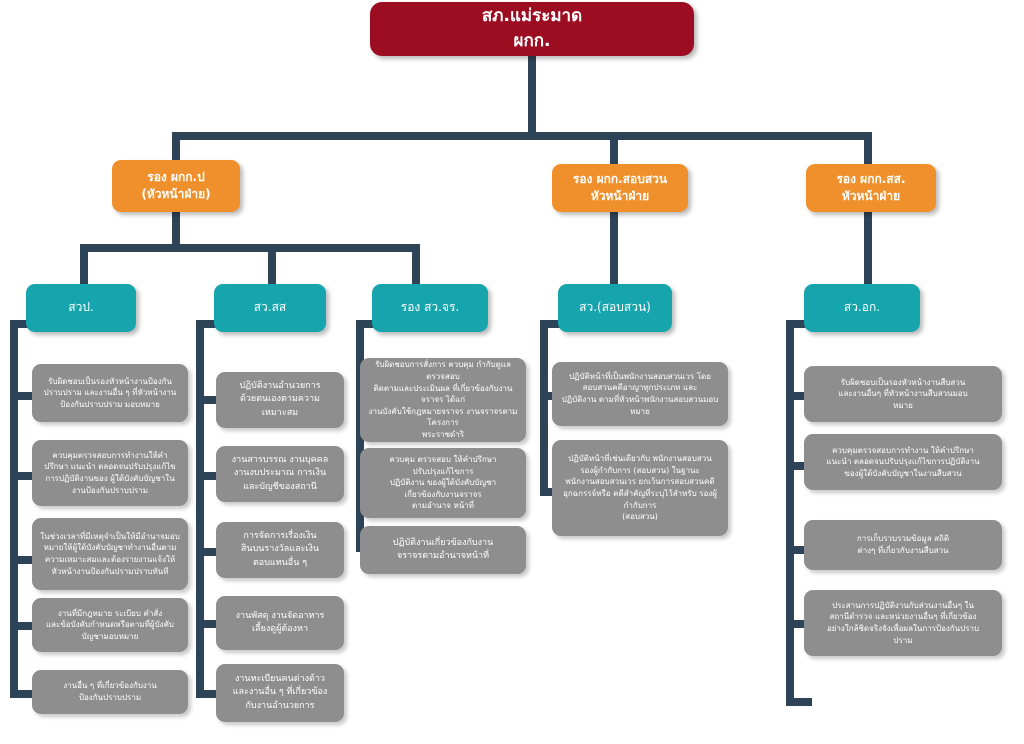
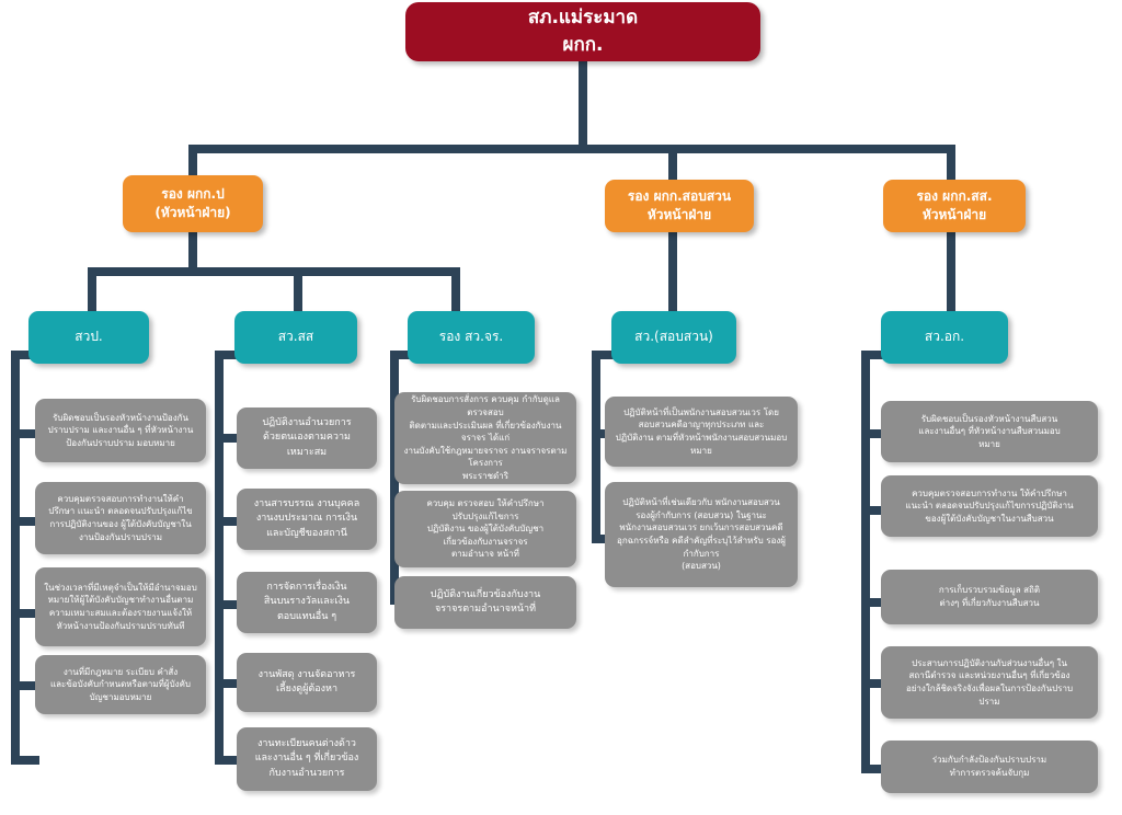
  สภ.แม่ระมาด
  ผกก.
  รอง ผกก.ป
  (หัวหน้าฝ่าย)
  รอง ผกก.สอบสวน
  หัวหน้าฝ่าย
  รอง ผกก.สส.
  หัวหน้าฝ่าย
  สวป.
  สว.สส
  รอง สว.จร.
  สว.(สอบสวน)
  สว.อก.
  รับผิดชอบเป็นรองหัวหน้างานป้องกัน
  ปราบปราม และงานอื่น ๆ ที่หัวหน้างาน
  ป้องกันปราบปราม มอบหมาย
  ควบคุมตรวจสอบการทำงานให้คำ
  ปรึกษา แนะนำ ตลอดจนปรับปรุงแก้ไข
  การปฏิบัติงานของ ผู้ใต้บังคับบัญชาใน
  งานป้องกันปราบปราม
  ในช่วงเวลาที่มีเหตุจำเป็นให้มีอำนาจมอบ
  หมายให้ผู้ใต้บังคับบัญชาทำงานอื่นตาม
  ความเหมาะสมและต้องรายงานแจ้งให้
  หัวหน้างานป้องกันปรามปราบทันที
  งานที่มีกฎหมาย ระเบียบ คำสั่ง
  และข้อบังคับกำหนดหรือตามที่ผู้บังคับ
  บัญชามอบหมาย
- งานอื่น ๆ ที่เกี่ยวข้องกับงาน
- ป้องกันปราบปราม
  ปฏิบัติงานอำนวยการ
  ด้วยตนเองตามความ
  เหมาะสม
  งานสารบรรณ งานบุคคล
  งานงบประมาณ การเงิน
  และบัญชีของสถานี
  การจัดการเรื่องเงิน
  สินบนรางวัลและเงิน
  ตอบแทนอื่น ๆ
  งานพัสดุ งานจัดอาหาร
  เลี้ยงดูผู้ต้องหา
  งานทะเบียนคนต่างด้าว
  และงานอื่น ๆ ที่เกี่ยวข้อง
  กับงานอำนวยการ
  รับผิดชอบการสั่งการ ควบคุม กำกับดูแล
  ตรวจสอบ
  ติดตามและประเมินผล ที่เกี่ยวข้องกับงาน
  จราจร ได้แก่
  งานบังคับใช้กฎหมายจราจร งานจราจรตาม
  โครงการ
  พระราชดำริ
  ควบคุม ตรวจสอบ ให้คำปรึกษา
  ปรับปรุงแก้ไขการ
  ปฏิบัติงาน ของผู้ใต้บังคับบัญชา
  เกี่ยวข้องกับงานจราจร
  ตามอำนาจ หน้าที่
  ปฏิบัติงานเกี่ยวข้องกับงาน
  จราจรตามอำนาจหน้าที่
  ปฏิบัติหน้าที่เป็นพนักงานสอบสวนเวร โดย
  สอบสวนคดีอาญาทุกประเภท และ
  ปฏิบัติงาน ตามที่หัวหน้าพนักงานสอบสวนมอบ
  หมาย
  ปฏิบัติหน้าที่เช่นเดียวกับ พนักงานสอบสวน
  รองผู้กำกับการ (สอบสวน) ในฐานะ
  พนักงานสอบสวนเวร ยกเว้นการสอบสวนคดี
  อุกฉกรรจ์หรือ คดีสำคัญที่ระบุไว้สำหรับ รองผู้
  กำกับการ
  (สอบสวน)
  รับผิดชอบเป็นรองหัวหน้างานสืบสวน
  และงานอื่นๆ ที่หัวหน้างานสืบสวนมอบ
  หมาย
  ควบคุมตรวจสอบการทำงาน ให้คำปรึกษา
  แนะนำ ตลอดจนปรับปรุงแก้ไขการปฏิบัติงาน
  ของผู้ใต้บังคับบัญชาในงานสืบสวน
  การเก็บรวบรวมข้อมูล สถิติ
  ต่างๆ ที่เกี่ยวกับงานสืบสวน
  ประสานการปฏิบัติงานกับส่วนงานอื่นๆ ใน
  สถานีตำรวจ และหน่วยงานอื่นๆ ที่เกี่ยวข้อง
  อย่างใกล้ชิดจริงจังเพื่อผลในการป้องกันปราบ
  ปราม
+ ร่วมกับกำลังป้องกันปราบปราม
+ ทำการตรวจค้นจับกุม
